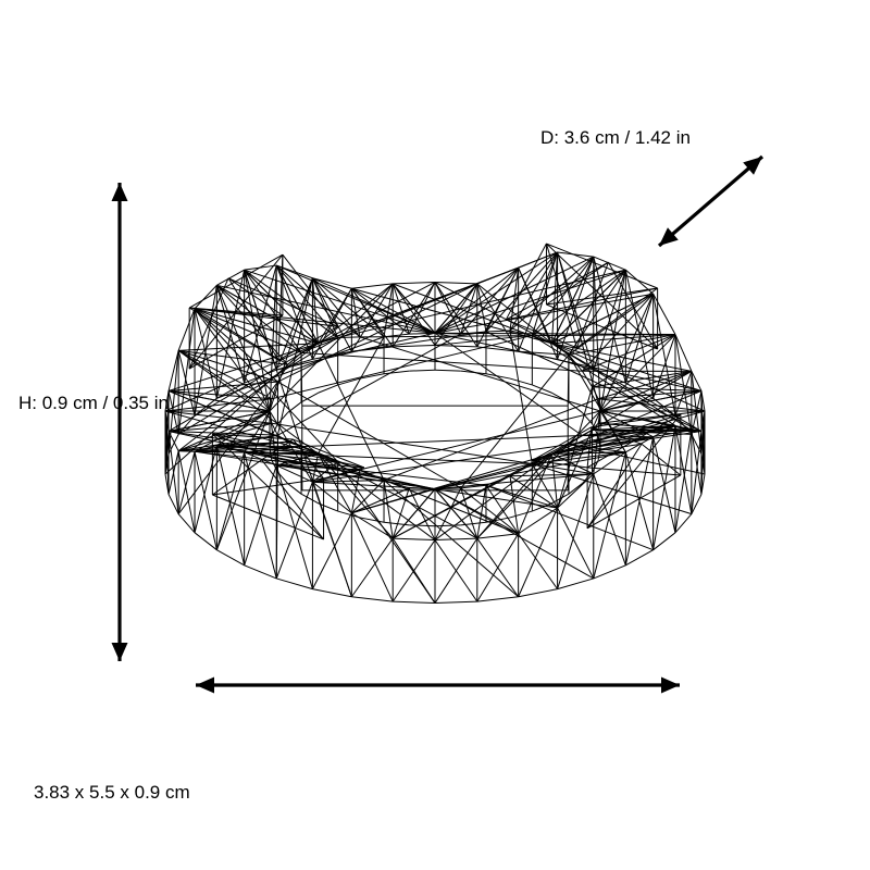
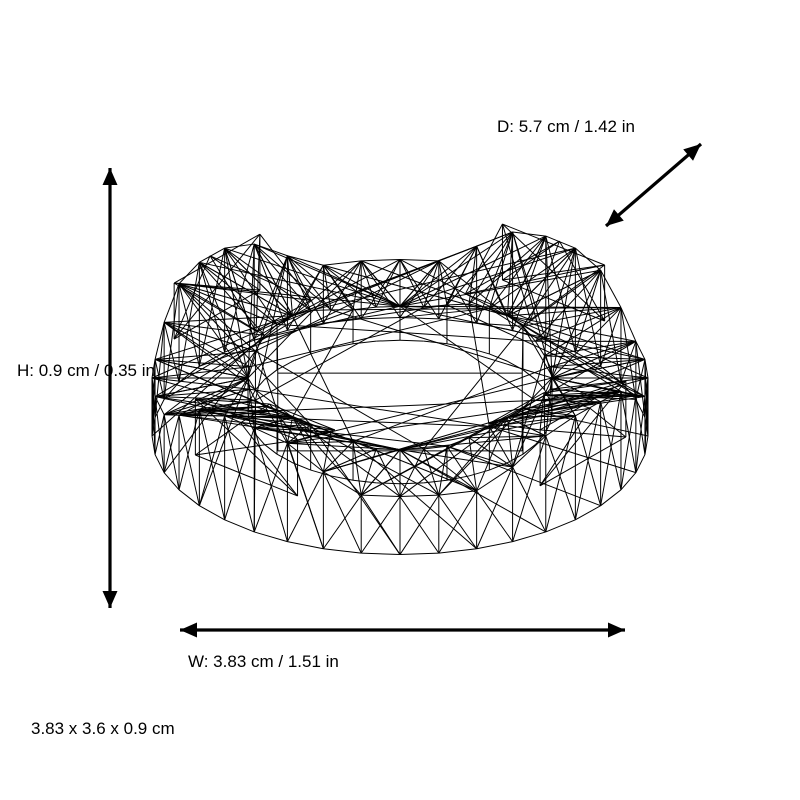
- D: 3.6 cm / 1.42 in
+ D: 5.7 cm / 1.42 in
  H: 0.9 cm / 0.35 in
+ W: 3.83 cm / 1.51 in
- 3.83 x 5.5 x 0.9 cm
+ 3.83 x 3.6 x 0.9 cm
